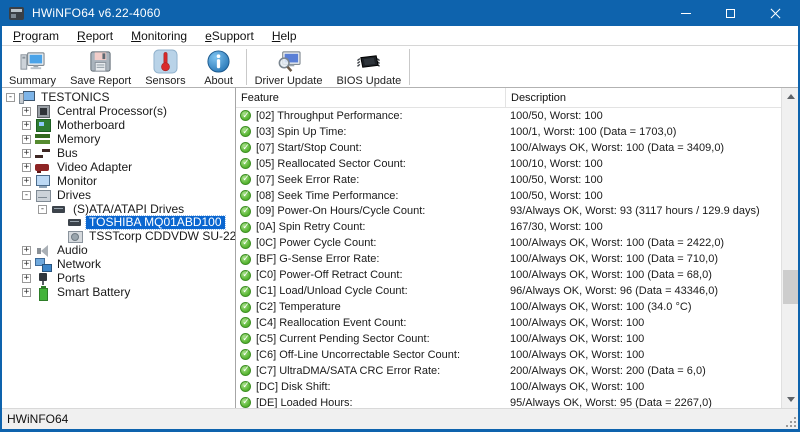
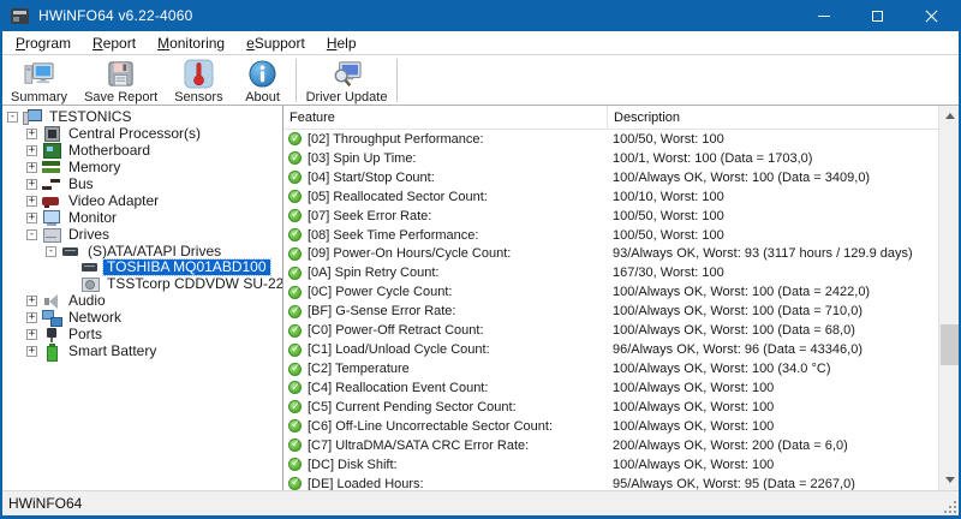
  HWiNFO64 v6.22-4060
  Program
  Report
  Monitoring
  eSupport
  Help
  Summary
  Save Report
  Sensors
  About
  Driver Update
- BIOS Update
  -
  TESTONICS
  +
  Central Processor(s)
  +
  Motherboard
  +
  Memory
  +
  Bus
  +
  Video Adapter
  +
  Monitor
  -
  Drives
  -
  (S)ATA/ATAPI Drives
  TOSHIBA MQ01ABD100
  TSSTcorp CDDVDW SU-22
  +
  Audio
  +
  Network
  +
  Ports
  +
  Smart Battery
  Feature
  Description
  [02] Throughput Performance:
  100/50, Worst: 100
  [03] Spin Up Time:
  100/1, Worst: 100 (Data = 1703,0)
- [07] Start/Stop Count:
+ [04] Start/Stop Count:
  100/Always OK, Worst: 100 (Data = 3409,0)
  [05] Reallocated Sector Count:
  100/10, Worst: 100
  [07] Seek Error Rate:
  100/50, Worst: 100
  [08] Seek Time Performance:
  100/50, Worst: 100
  [09] Power-On Hours/Cycle Count:
  93/Always OK, Worst: 93 (3117 hours / 129.9 days)
  [0A] Spin Retry Count:
  167/30, Worst: 100
  [0C] Power Cycle Count:
  100/Always OK, Worst: 100 (Data = 2422,0)
  [BF] G-Sense Error Rate:
  100/Always OK, Worst: 100 (Data = 710,0)
  [C0] Power-Off Retract Count:
  100/Always OK, Worst: 100 (Data = 68,0)
  [C1] Load/Unload Cycle Count:
  96/Always OK, Worst: 96 (Data = 43346,0)
  [C2] Temperature
  100/Always OK, Worst: 100 (34.0 °C)
  [C4] Reallocation Event Count:
  100/Always OK, Worst: 100
  [C5] Current Pending Sector Count:
  100/Always OK, Worst: 100
  [C6] Off-Line Uncorrectable Sector Count:
  100/Always OK, Worst: 100
  [C7] UltraDMA/SATA CRC Error Rate:
  200/Always OK, Worst: 200 (Data = 6,0)
  [DC] Disk Shift:
  100/Always OK, Worst: 100
  [DE] Loaded Hours:
  95/Always OK, Worst: 95 (Data = 2267,0)
  HWiNFO64
